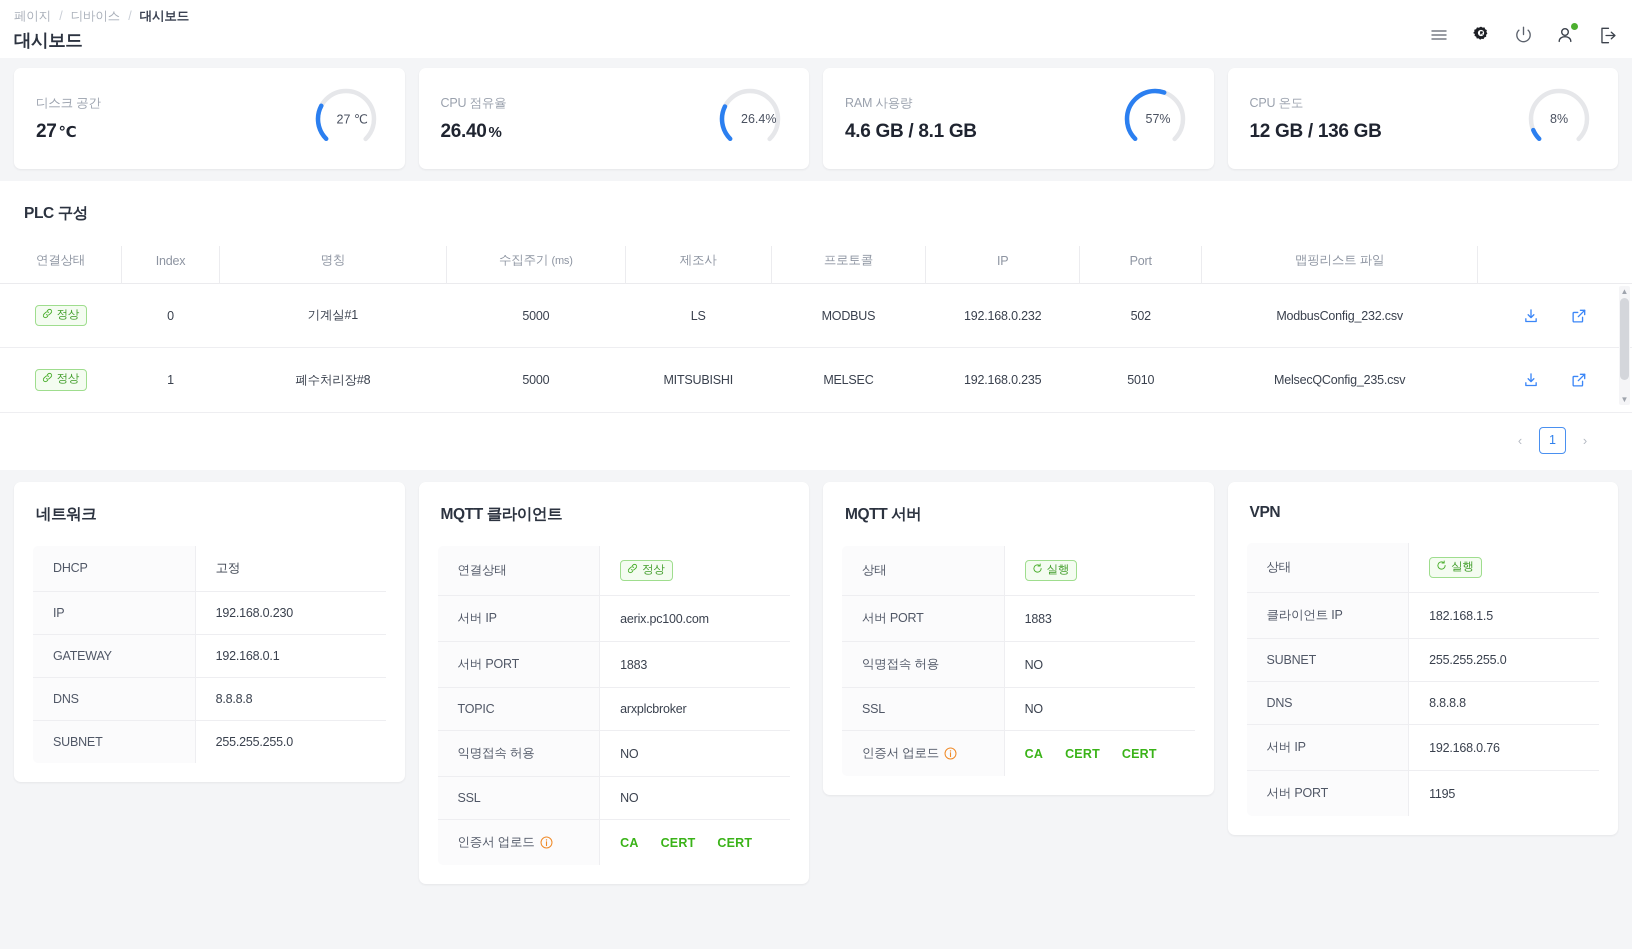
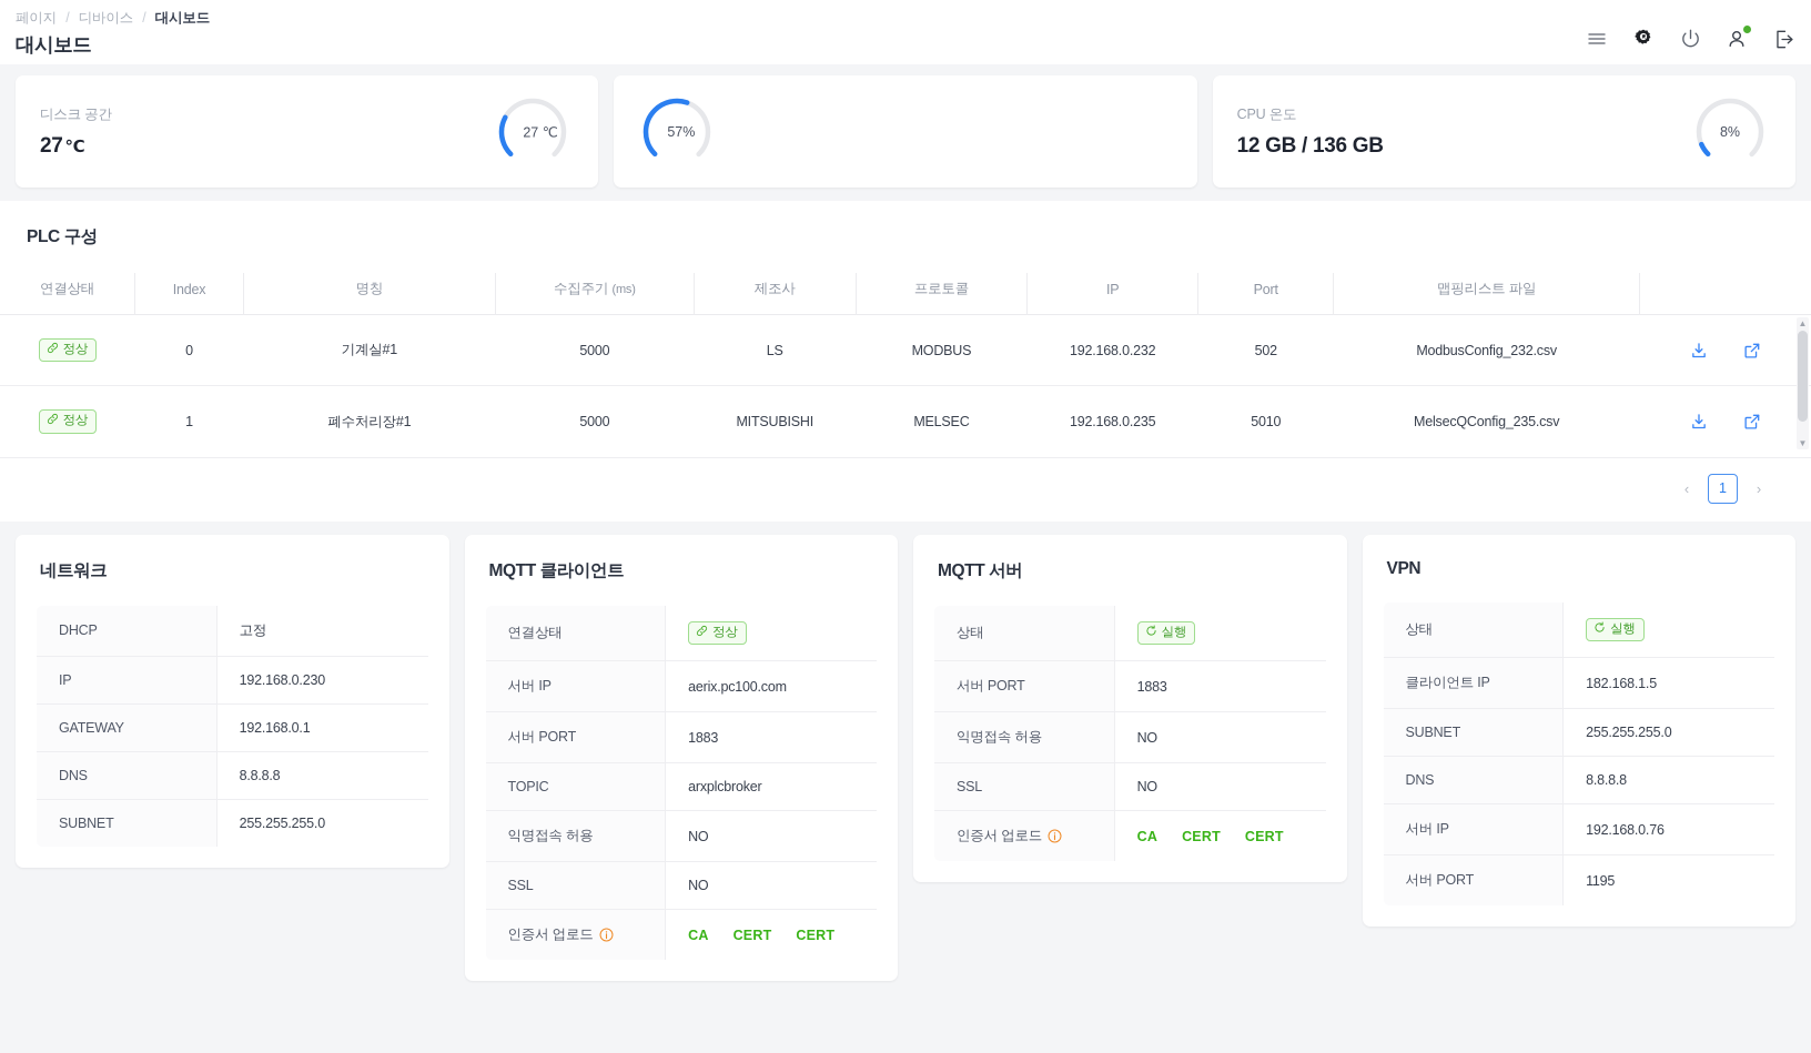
  페이지 / 디바이스 / 대시보드
  대시보드
  디스크 공간
  27℃
  27 ℃
- CPU 점유율
- 26.40%
- 26.4%
- RAM 사용량
- 4.6 GB / 8.1 GB
  57%
  CPU 온도
  12 GB / 136 GB
  8%
  PLC 구성
  연결상태	Index	명칭	수집주기 (ms)	제조사	프로토콜	IP	Port	맵핑리스트 파일
  정상	0	기계실#1	5000	LS	MODBUS	192.168.0.232	502	ModbusConfig_232.csv
- 정상	1	폐수처리장#8	5000	MITSUBISHI	MELSEC	192.168.0.235	5010	MelsecQConfig_235.csv
+ 정상	1	폐수처리장#1	5000	MITSUBISHI	MELSEC	192.168.0.235	5010	MelsecQConfig_235.csv
  ▲
  ▼
  ‹
  1
  ›
  네트워크
  DHCP	고정
  IP	192.168.0.230
  GATEWAY	192.168.0.1
  DNS	8.8.8.8
  SUBNET	255.255.255.0
  MQTT 클라이언트
  연결상태	정상
  서버 IP	aerix.pc100.com
  서버 PORT	1883
  TOPIC	arxplcbroker
  익명접속 허용	NO
  SSL	NO
  인증서 업로드	CA CERT CERT
  MQTT 서버
  상태	실행
  서버 PORT	1883
  익명접속 허용	NO
  SSL	NO
  인증서 업로드	CA CERT CERT
  VPN
  상태	실행
  클라이언트 IP	182.168.1.5
  SUBNET	255.255.255.0
  DNS	8.8.8.8
  서버 IP	192.168.0.76
  서버 PORT	1195
